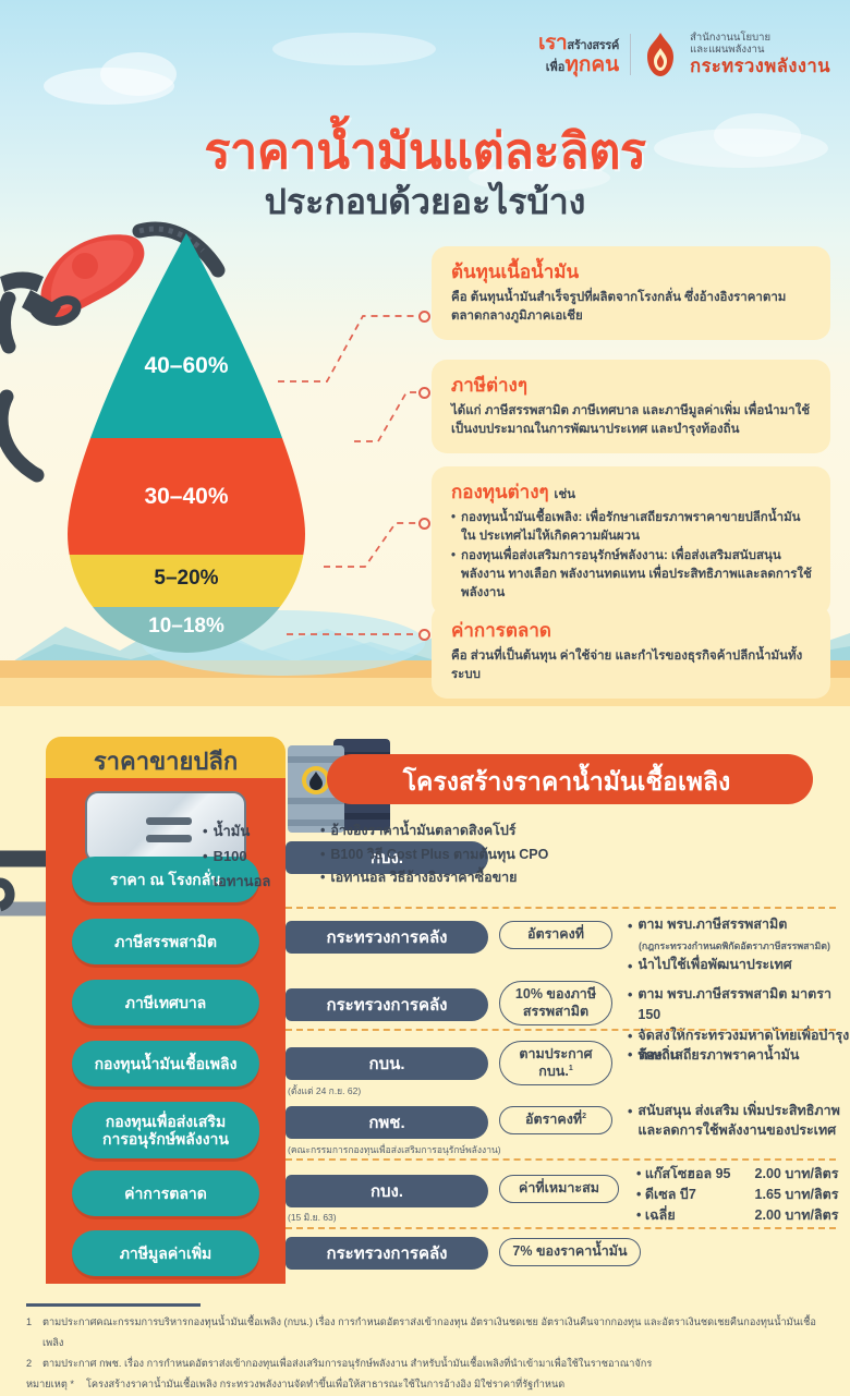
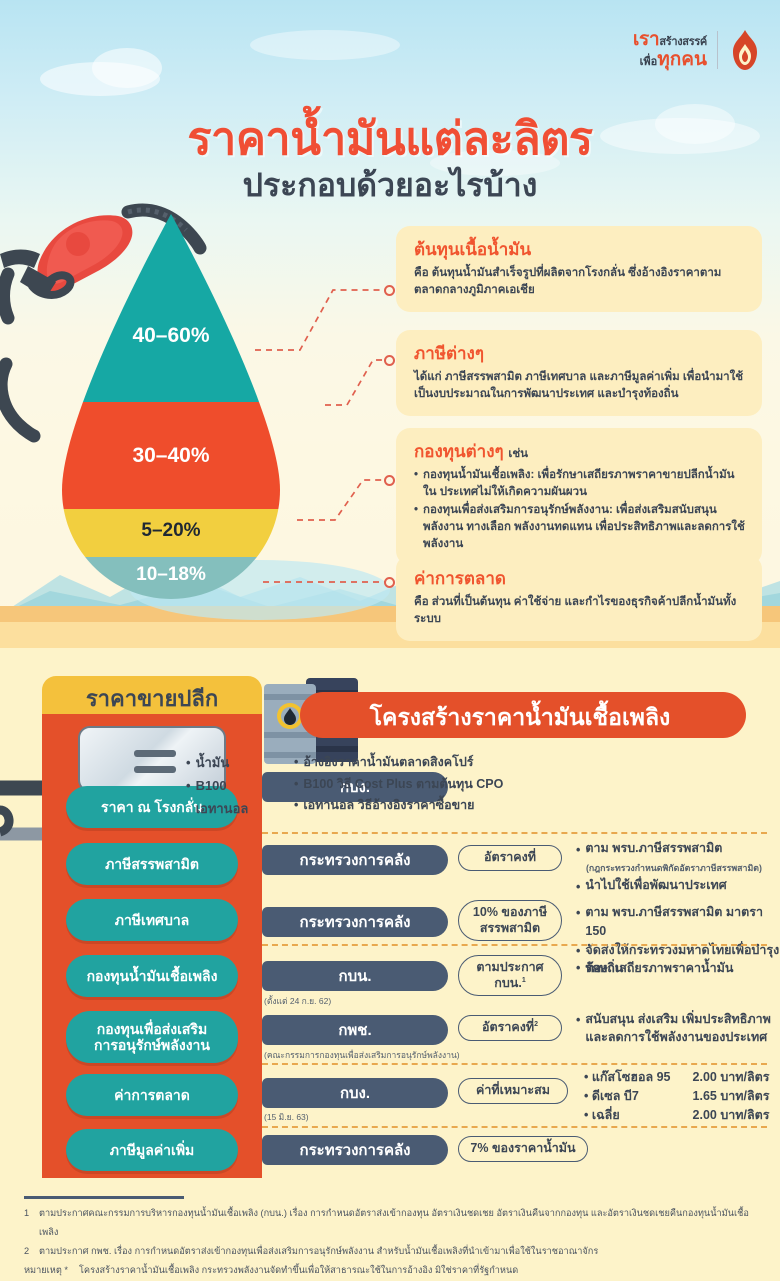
  เราสร้างสรรค์
  เพื่อทุกคน
- สำนักงานนโยบาย
- และแผนพลังงาน
- กระทรวงพลังงาน
  ราคาน้ำมันแต่ละลิตร
  ประกอบด้วยอะไรบ้าง
  40–60%
  30–40%
  5–20%
  10–18%
  ต้นทุนเนื้อน้ำมัน
  คือ ต้นทุนน้ำมันสำเร็จรูปที่ผลิตจากโรงกลั่น ซึ่งอ้างอิงราคาตาม
  ตลาดกลางภูมิภาคเอเชีย
  ภาษีต่างๆ
  ได้แก่ ภาษีสรรพสามิต ภาษีเทศบาล และภาษีมูลค่าเพิ่ม เพื่อนำมาใช้
  เป็นงบประมาณในการพัฒนาประเทศ และบำรุงท้องถิ่น
  กองทุนต่างๆ เช่น
  •
  กองทุนน้ำมันเชื้อเพลิง: เพื่อรักษาเสถียรภาพราคาขายปลีกน้ำมันใน ประเทศไม่ให้เกิดความผันผวน
  •
  กองทุนเพื่อส่งเสริมการอนุรักษ์พลังงาน: เพื่อส่งเสริมสนับสนุนพลังงาน ทางเลือก พลังงานทดแทน เพื่อประสิทธิภาพและลดการใช้พลังงาน
  ค่าการตลาด
  คือ ส่วนที่เป็นต้นทุน ค่าใช้จ่าย และกำไรของธุรกิจค้าปลีกน้ำมันทั้งระบบ
  ราคาขายปลีก
  ราคา ณ โรงกลั่น
  ภาษีสรรพสามิต
  ภาษีเทศบาล
  กองทุนน้ำมันเชื้อเพลิง
  กองทุนเพื่อส่งเสริม
  การอนุรักษ์พลังงาน
  ค่าการตลาด
  ภาษีมูลค่าเพิ่ม
  โครงสร้างราคาน้ำมันเชื้อเพลิง
  กบง.
  •
  น้ำมัน
  •
  B100
  เอทานอล
  •
  อ้างอิงราคาน้ำมันตลาดสิงคโปร์
  •
  B100 วิธี Cost Plus ตามต้นทุน CPO
  •
  เอทานอล วิธีอ้างอิงราคาซื้อขาย
  กระทรวงการคลัง
  อัตราคงที่
  •
  ตาม พรบ.ภาษีสรรพสามิต
  (กฎกระทรวงกำหนดพิกัดอัตราภาษีสรรพสามิต)
  •
  นำไปใช้เพื่อพัฒนาประเทศ
  กระทรวงการคลัง
  10% ของภาษี
  สรรพสามิต
  •
  ตาม พรบ.ภาษีสรรพสามิต มาตรา 150
  •
  จัดส่งให้กระทรวงมหาดไทยเพื่อบำรุงท้องถิ่น
  กบน.
  (ตั้งแต่ 24 ก.ย. 62)
  ตามประกาศ
  กบน.
  •
  รักษาเสถียรภาพราคาน้ำมัน
  กพช.
  (คณะกรรมการกองทุนเพื่อส่งเสริมการอนุรักษ์พลังงาน)
  อัตราคงที่
  •
  สนับสนุน ส่งเสริม เพิ่มประสิทธิภาพ และลดการใช้พลังงานของประเทศ
  กบง.
  (15 มิ.ย. 63)
  ค่าที่เหมาะสม
  • แก๊สโซฮอล 95	2.00 บาท/ลิตร
  • ดีเซล บี7	1.65 บาท/ลิตร
  • เฉลี่ย	2.00 บาท/ลิตร
  กระทรวงการคลัง
  7% ของราคาน้ำมัน
  1
  ตามประกาศคณะกรรมการบริหารกองทุนน้ำมันเชื้อเพลิง (กบน.) เรื่อง การกำหนดอัตราส่งเข้ากองทุน อัตราเงินชดเชย อัตราเงินคืนจากกองทุน และอัตราเงินชดเชยคืนกองทุนน้ำมันเชื้อเพลิง
  2
  ตามประกาศ กพช. เรื่อง การกำหนดอัตราส่งเข้ากองทุนเพื่อส่งเสริมการอนุรักษ์พลังงาน สำหรับน้ำมันเชื้อเพลิงที่นำเข้ามาเพื่อใช้ในราชอาณาจักร
  หมายเหตุ *
  โครงสร้างราคาน้ำมันเชื้อเพลิง กระทรวงพลังงานจัดทำขึ้นเพื่อให้สาธารณะใช้ในการอ้างอิง มิใช่ราคาที่รัฐกำหนด
